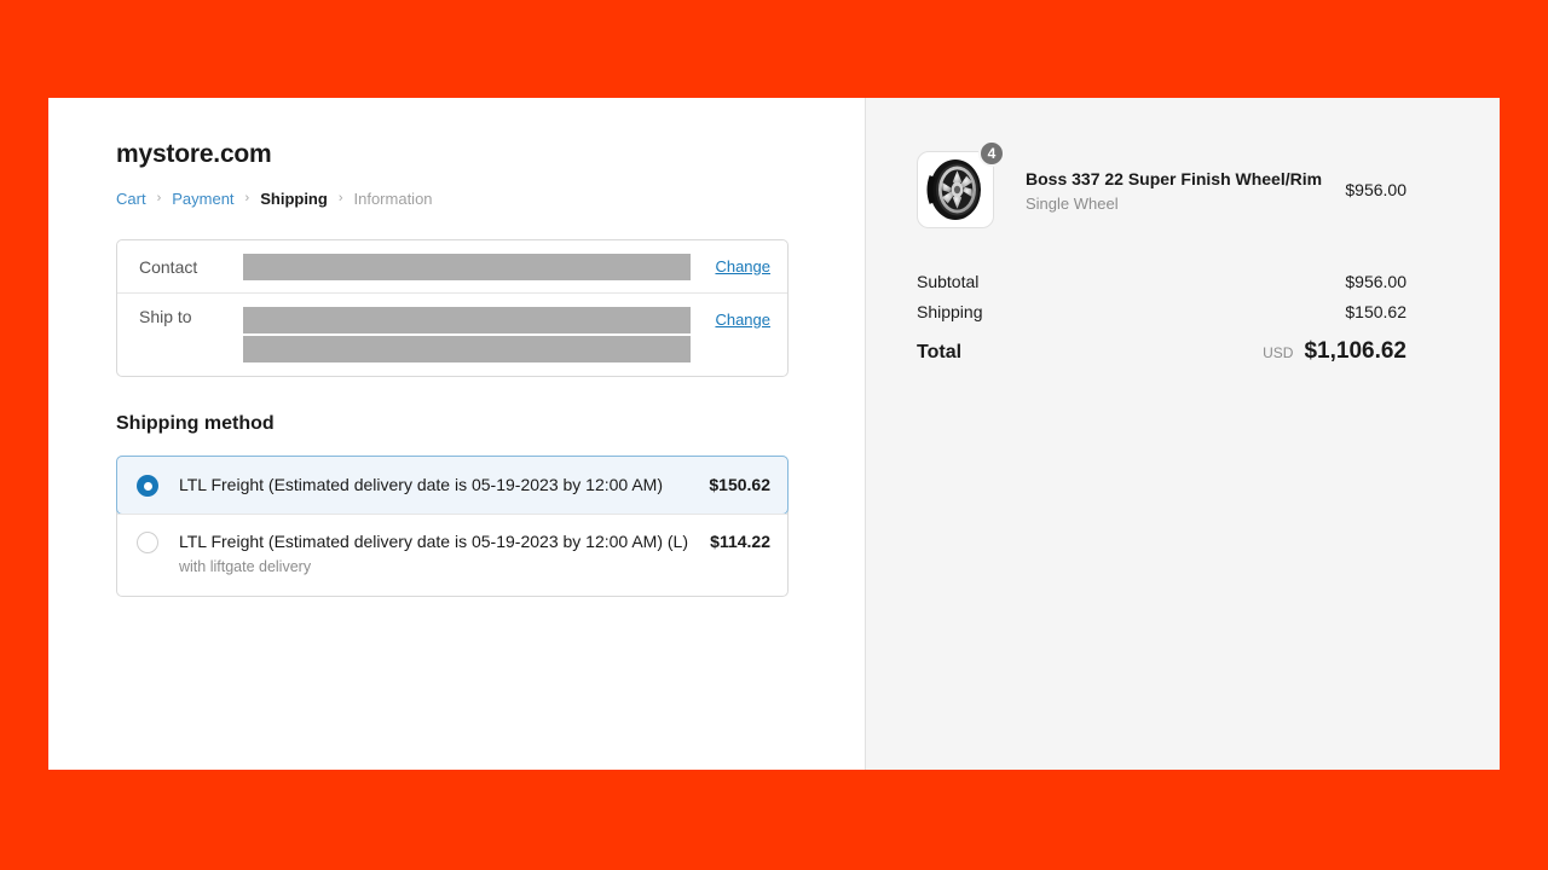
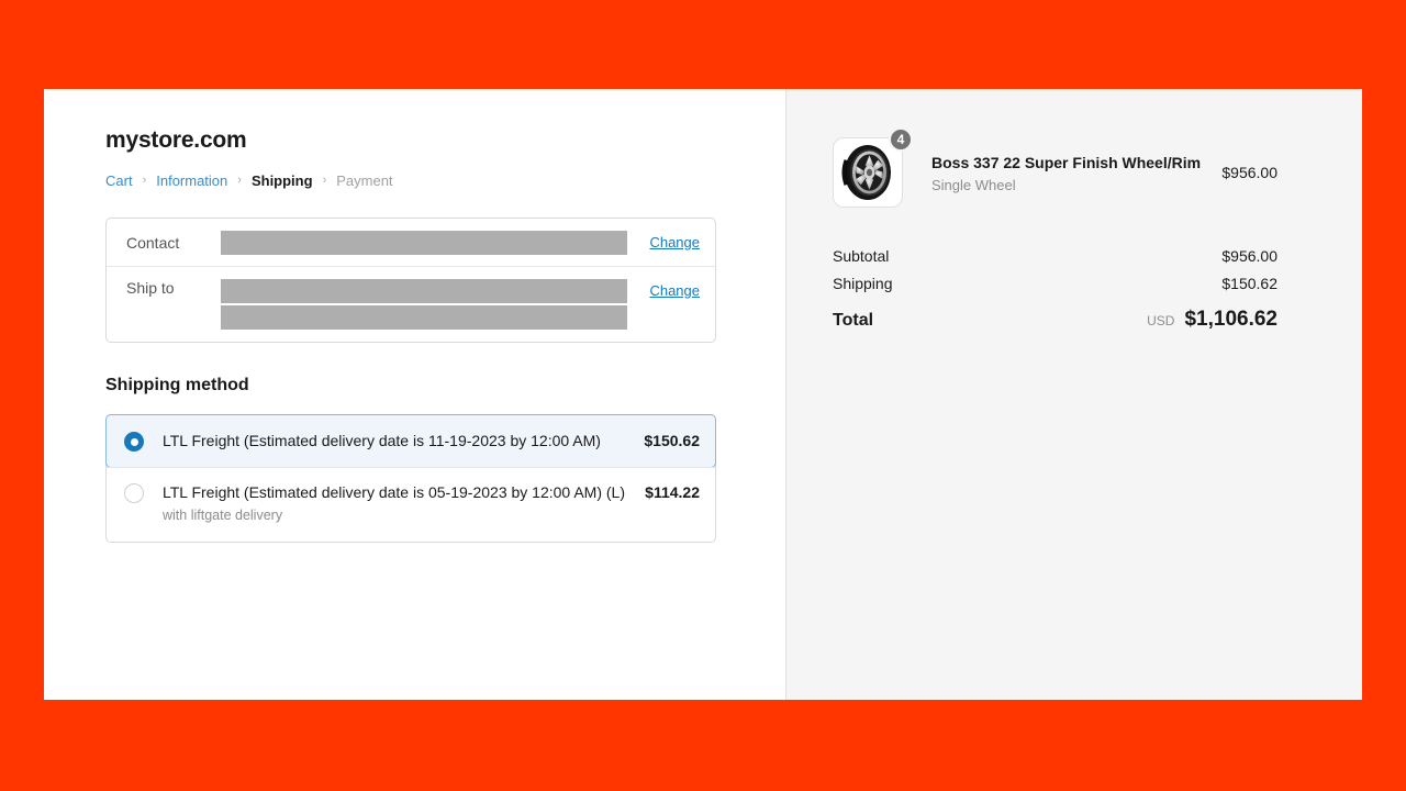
  mystore.com
  Cart
  ›
- Payment
+ Information
  ›
  Shipping
  ›
- Information
+ Payment
  Contact
  Change
  Ship to
  Change
  Shipping method
- LTL Freight (Estimated delivery date is 05-19-2023 by 12:00 AM)
+ LTL Freight (Estimated delivery date is 11-19-2023 by 12:00 AM)
  $150.62
  LTL Freight (Estimated delivery date is 05-19-2023 by 12:00 AM) (L)
  with liftgate delivery
  $114.22
  4
  Boss 337 22 Super Finish Wheel/Rim
  Single Wheel
  $956.00
  Subtotal
  $956.00
  Shipping
  $150.62
  Total
  USD
  $1,106.62
